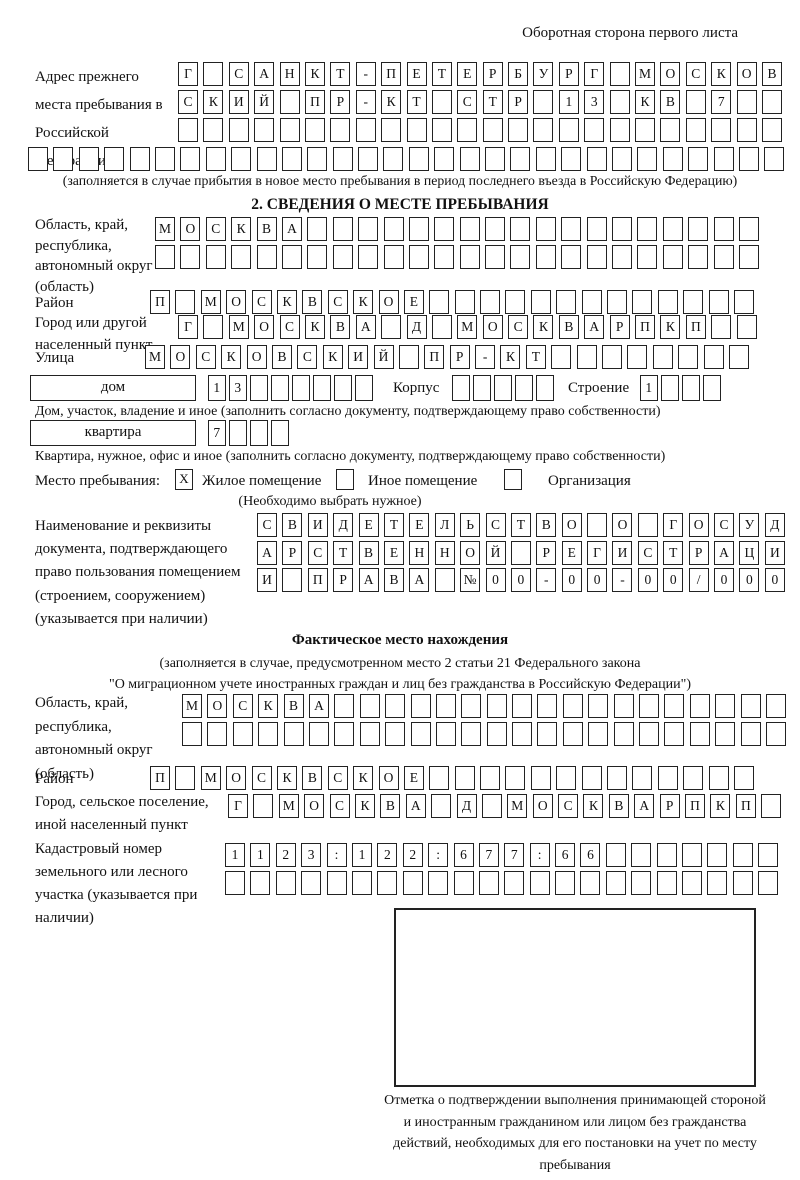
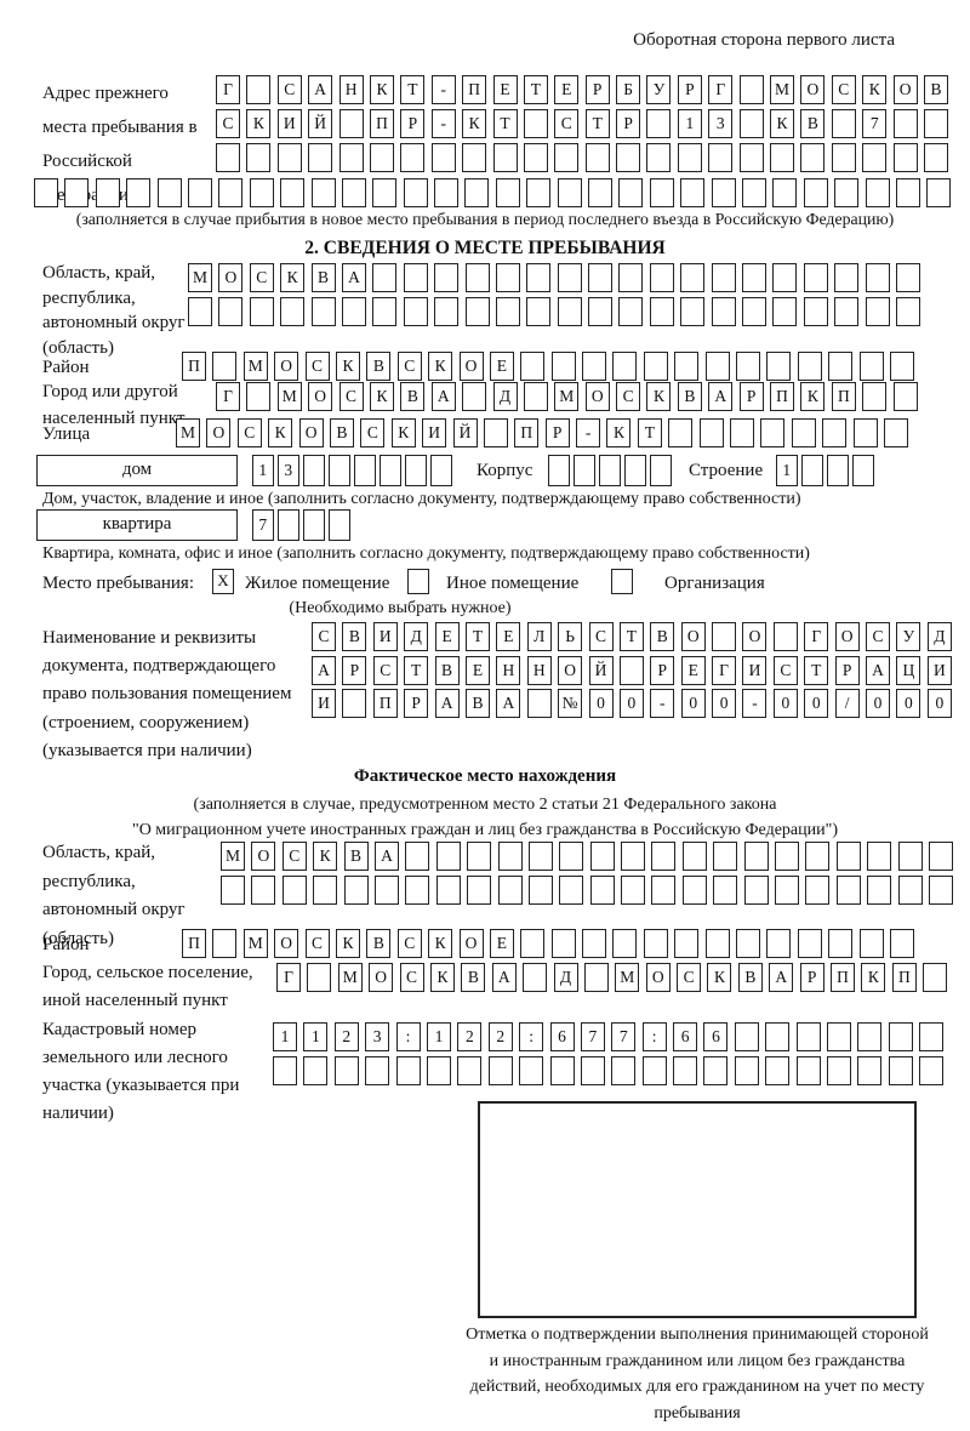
  Оборотная сторона первого листа
  Адрес прежнего места пребывания в Российской еи
  Г С А Н К Т - П Е Т Е Р Б У Р Г М О С К О В
  С К И Й П Р - К Т С Т Р 1 3 К В 7
  (заполняется в случае прибытия в новое место пребывания в период последнего въезда в Российскую Федерацию)
  2. СВЕДЕНИЯ О МЕСТЕ ПРЕБЫВАНИЯ
  Область, край, республика, автономный округ (область)
  М О С К В А
  Район
  П М О С К В С К О Е
  Город или другой населенный пунк
  Г М О С К В А Д М О С К В А Р П К П
  Улица
  М О С К О В С К И Й П Р - К Т
  дом
  1 3
  Корпус
  Строение
  1
  Дом, участок, владение и иное (заполнить согласно документу, подтверждающему право собственности)
  квартира
  7
- Квартира, нужное, офис и иное (заполнить согласно документу, подтверждающему право собственности)
+ Квартира, комната, офис и иное (заполнить согласно документу, подтверждающему право собственности)
  Место пребывания:
  Х
  Жилое помещение
  Иное помещение
  Организация
  (Необходимо выбрать нужное)
  Наименование и реквизиты документа, подтверждающего право пользования помещением (строением, сооружением) (указывается при наличии)
  С В И Д Е Т Е Л Ь С Т В О О Г О С У Д
  А Р С Т В Е Н Н О Й Р Е Г И С Т Р А Ц И
  И П Р А В А № 0 0 - 0 0 - 0 0 / 0 0 0
  Фактическое место нахождения
  (заполняется в случае, предусмотренном место 2 статьи 21 Федерального закона
  "О миграционном учете иностранных граждан и лиц без гражданства в Российскую Федерации")
  Область, край, республика, автономный округ (область)
  М О С К В А
  Район
  П М О С К В С К О Е
  Город, сельское поселение, иной населенный пункт
  Г М О С К В А Д М О С К В А Р П К П
  Кадастровый номер земельного или лесного участка (указывается при наличии)
  1 1 2 3 : 1 2 2 : 6 7 7 : 6 6
- Отметка о подтверждении выполнения принимающей стороной и иностранным гражданином или лицом без гражданства действий, необходимых для его постановки на учет по месту пребывания
+ Отметка о подтверждении выполнения принимающей стороной и иностранным гражданином или лицом без гражданства действий, необходимых для его гражданином на учет по месту пребывания
